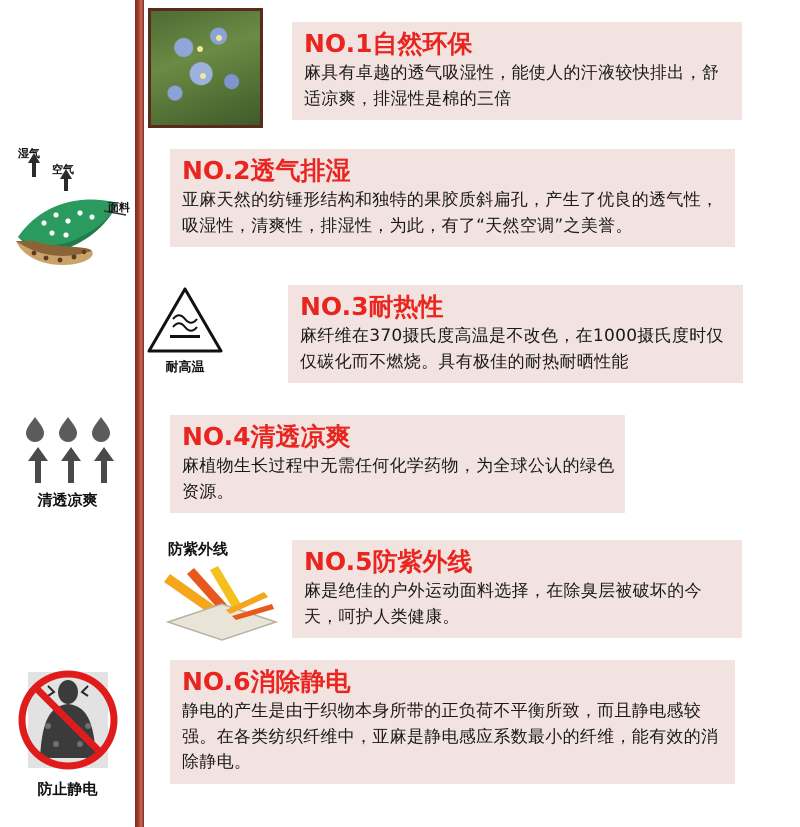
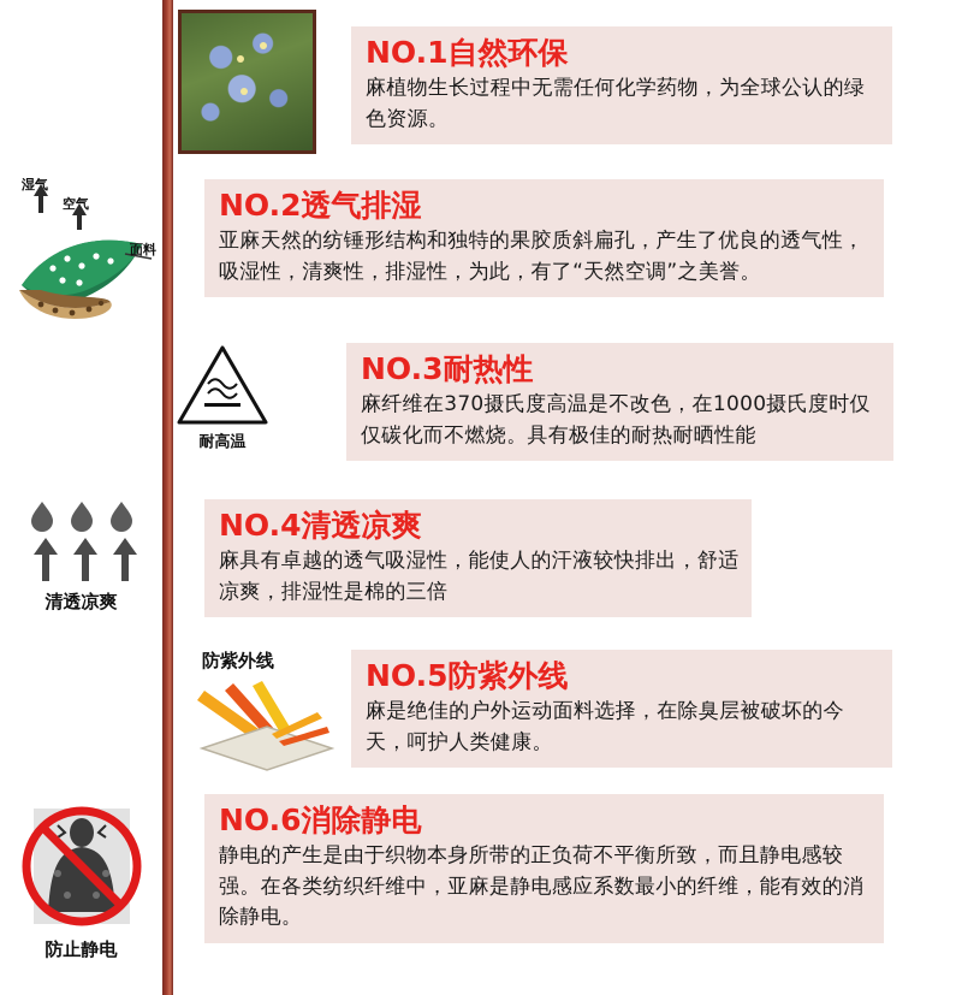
  NO.1自然环保
- 麻具有卓越的透气吸湿性，能使人的汗液较快排出，舒适凉爽，排湿性是棉的三倍
+ 麻植物生长过程中无需任何化学药物，为全球公认的绿色资源。
  湿气
  空气
  面料
  NO.2透气排湿
  亚麻天然的纺锤形结构和独特的果胶质斜扁孔，产生了优良的透气性，吸湿性，清爽性，排湿性，为此，有了“天然空调”之美誉。
  耐高温
  NO.3耐热性
  麻纤维在370摄氏度高温是不改色，在1000摄氏度时仅仅碳化而不燃烧。具有极佳的耐热耐晒性能
  清透凉爽
  NO.4清透凉爽
- 麻植物生长过程中无需任何化学药物，为全球公认的绿色资源。
+ 麻具有卓越的透气吸湿性，能使人的汗液较快排出，舒适凉爽，排湿性是棉的三倍
  防紫外线
  NO.5防紫外线
  麻是绝佳的户外运动面料选择，在除臭层被破坏的今天，呵护人类健康。
  防止静电
  NO.6消除静电
  静电的产生是由于织物本身所带的正负荷不平衡所致，而且静电感较强。在各类纺织纤维中，亚麻是静电感应系数最小的纤维，能有效的消除静电。
